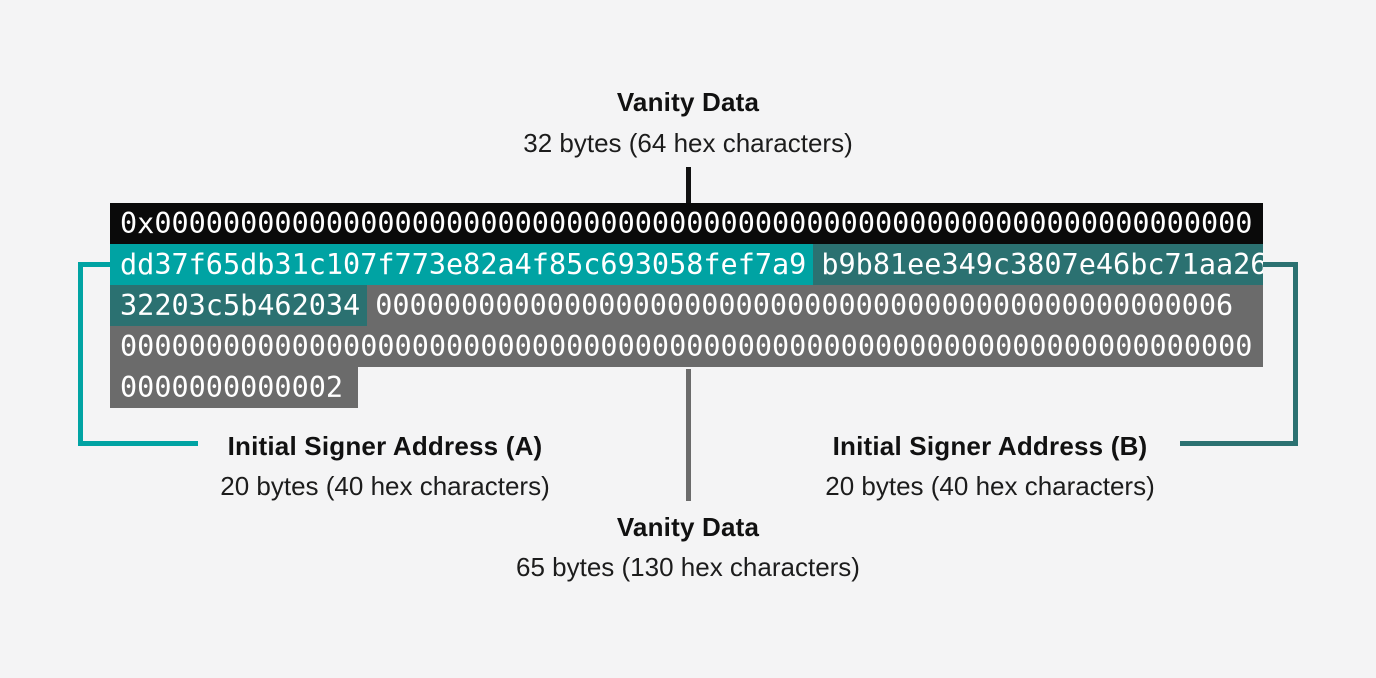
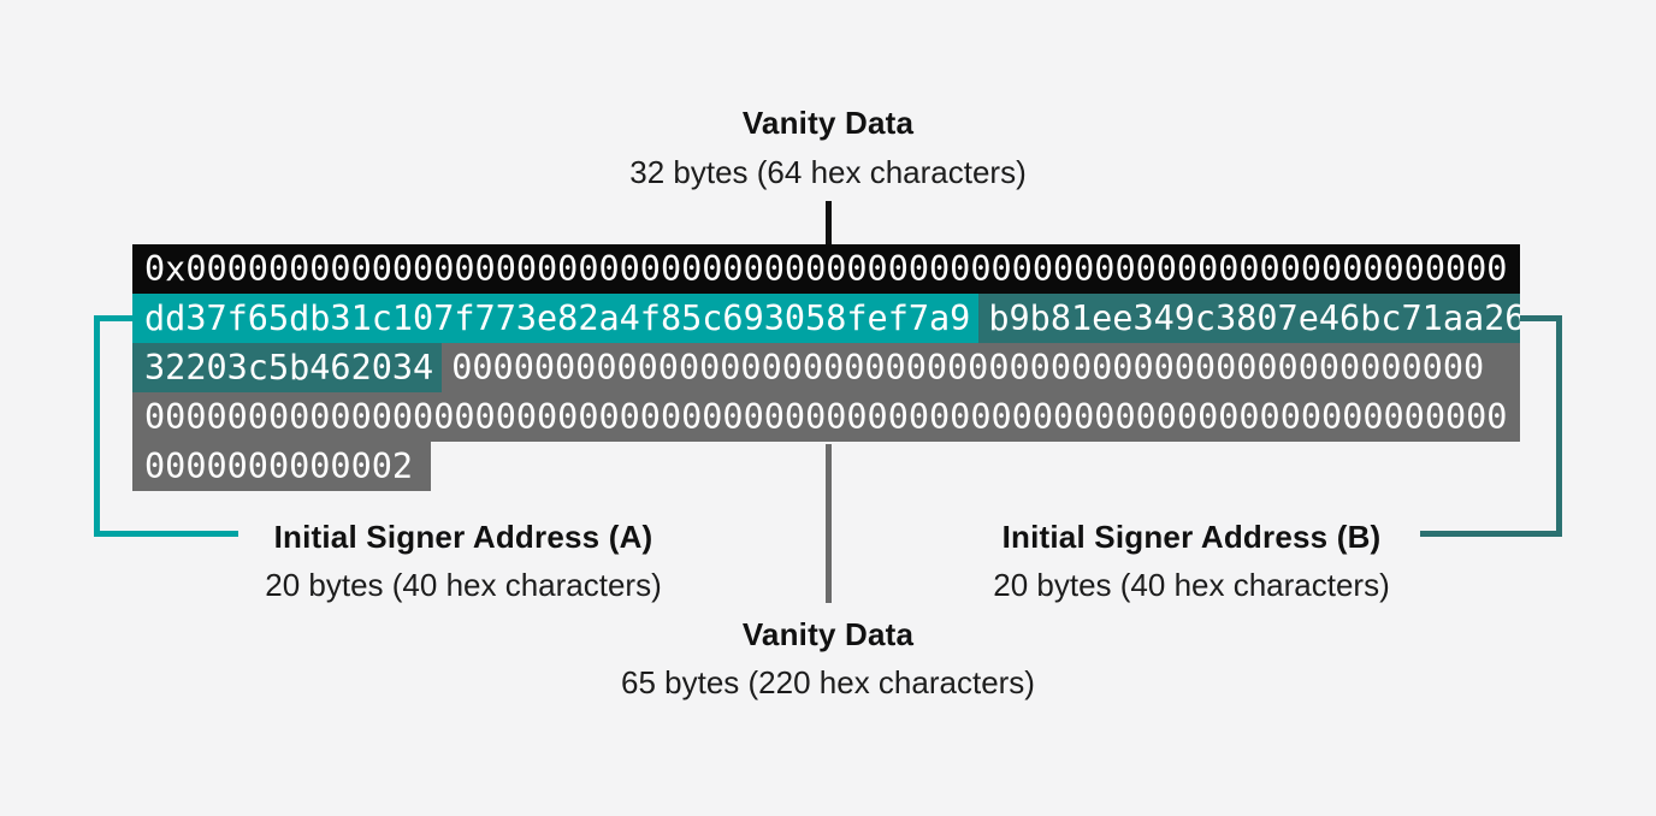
  Vanity Data
  32 bytes (64 hex characters)
  0x0000000000000000000000000000000000000000000000000000000000000000
  dd37f65db31c107f773e82a4f85c693058fef7a9
  b9b81ee349c3807e46bc71aa26
  32203c5b462034
- 00000000000000000000000000000000000000000000000006
+ 00000000000000000000000000000000000000000000000000
  000000000000000000000000000000000000000000000000000000000000000000
  0000000000002
  Initial Signer Address (A)
  20 bytes (40 hex characters)
  Initial Signer Address (B)
  20 bytes (40 hex characters)
  Vanity Data
- 65 bytes (130 hex characters)
+ 65 bytes (220 hex characters)
